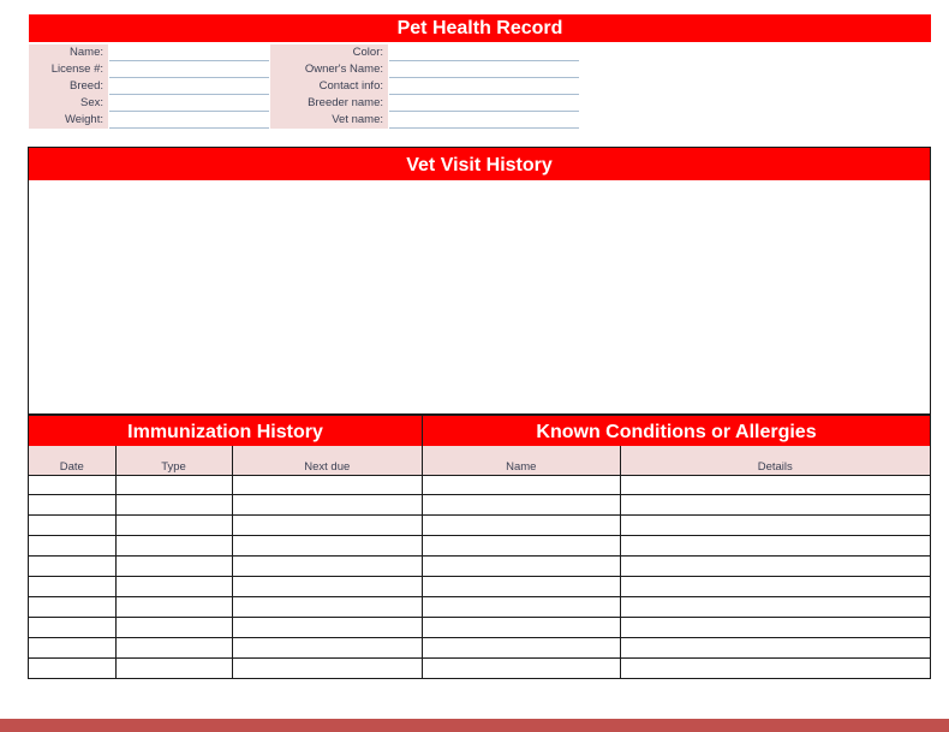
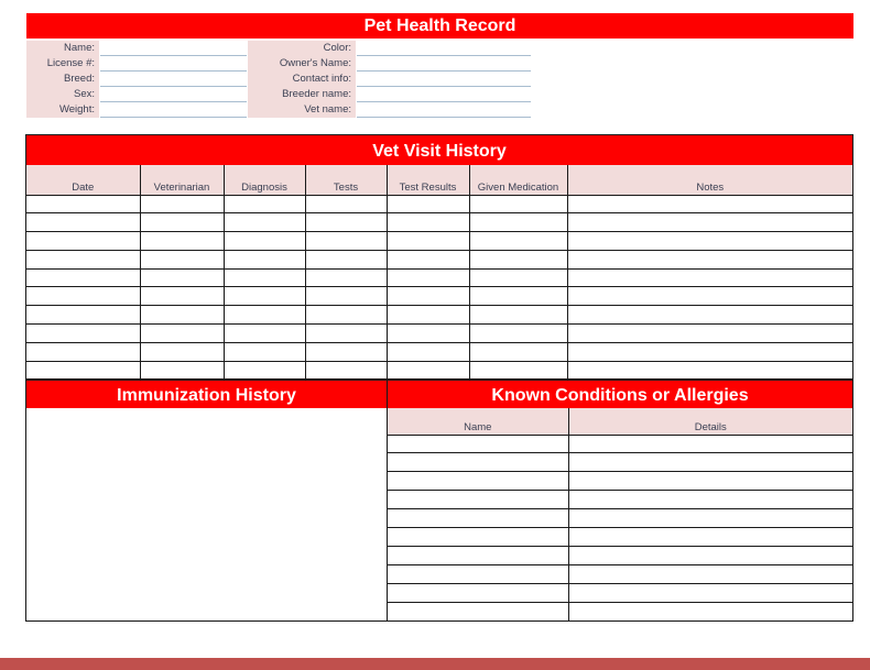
  Pet Health Record
  Name:
  License #:
  Breed:
  Sex:
  Weight:
  Color:
  Owner's Name:
  Contact info:
  Breeder name:
  Vet name:
  Vet Visit History
+ Date	Veterinarian	Diagnosis	Tests	Test Results	Given Medication	Notes
  Immunization History
- Date	Type	Next due
  Known Conditions or Allergies
  Name	Details
